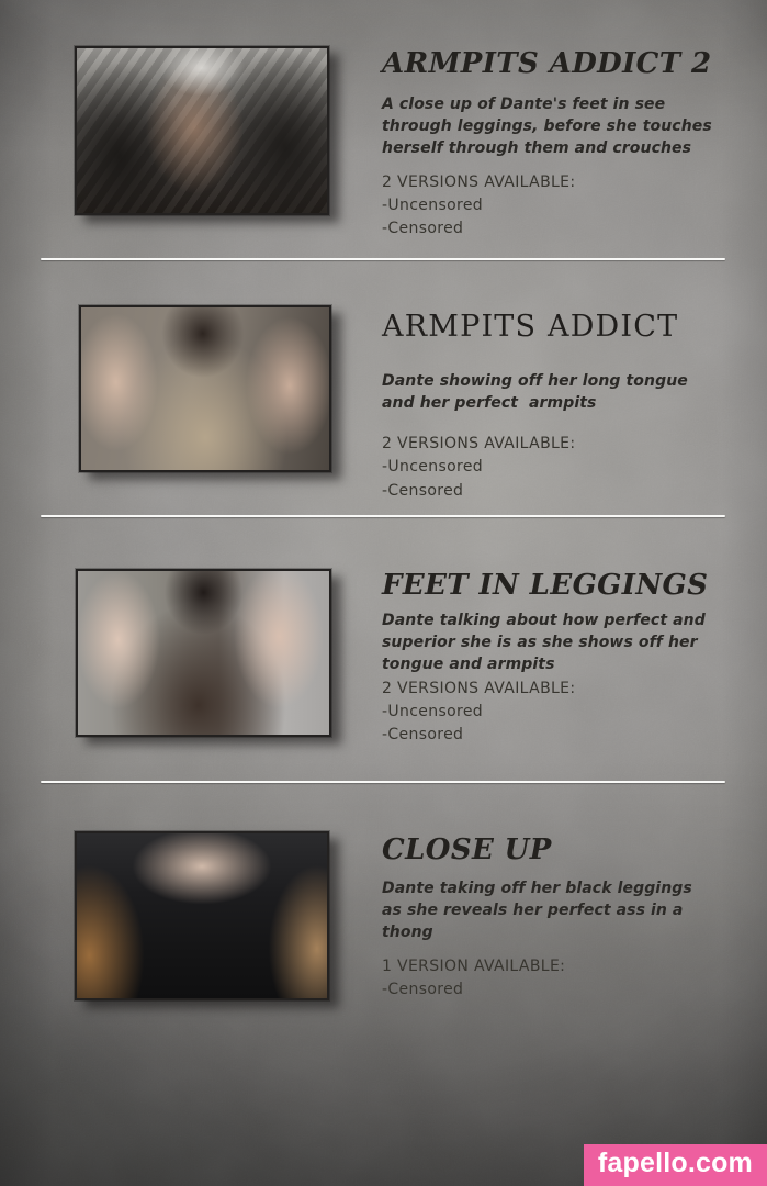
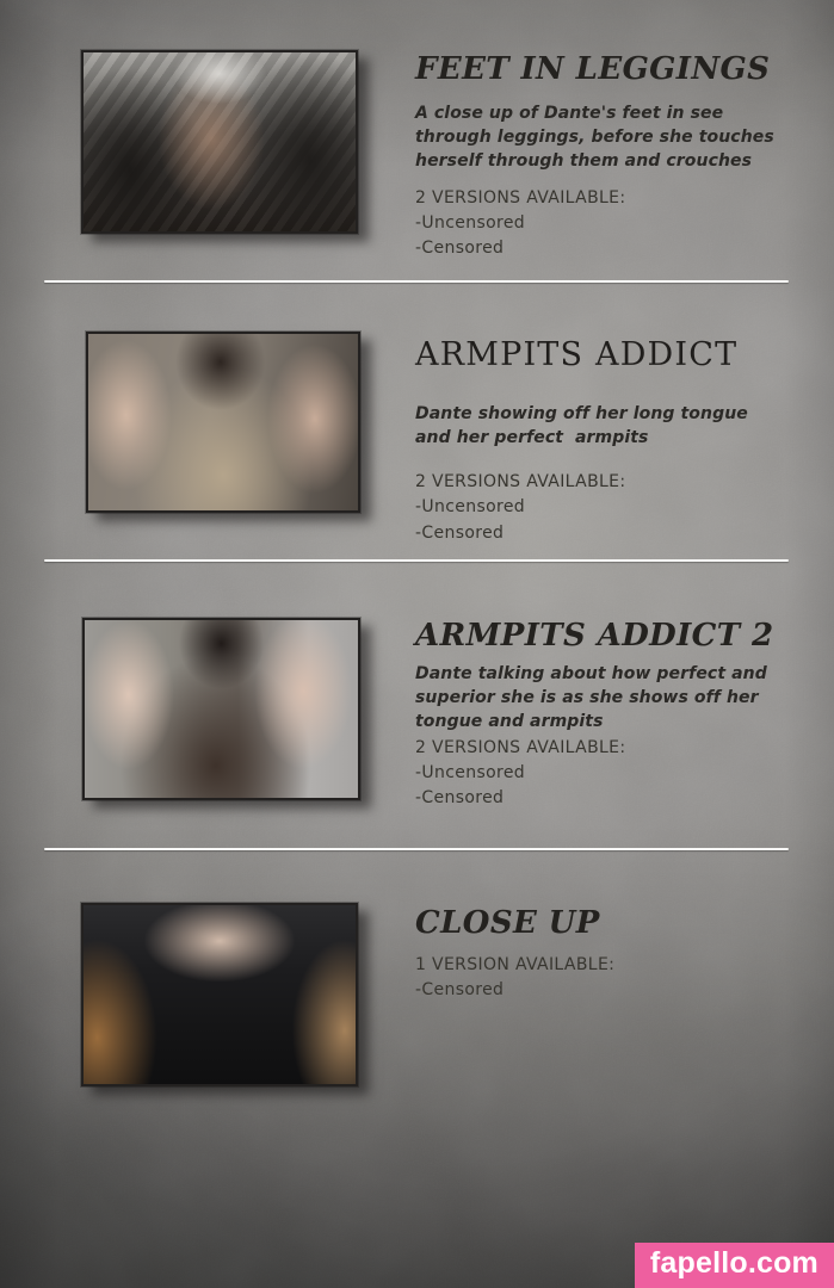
- ARMPITS ADDICT 2
+ FEET IN LEGGINGS
  A close up of Dante's feet in see through leggings, before she touches herself through them and crouches
  2 VERSIONS AVAILABLE:
  -Uncensored
  -Censored
  ARMPITS ADDICT
  Dante showing off her long tongue and her perfect armpits
  2 VERSIONS AVAILABLE:
  -Uncensored
  -Censored
- FEET IN LEGGINGS
+ ARMPITS ADDICT 2
  Dante talking about how perfect and superior she is as she shows off her tongue and armpits
  2 VERSIONS AVAILABLE:
  -Uncensored
  -Censored
  CLOSE UP
- Dante taking off her black leggings as she reveals her perfect ass in a thong
  1 VERSION AVAILABLE:
  -Censored
  fapello.com
